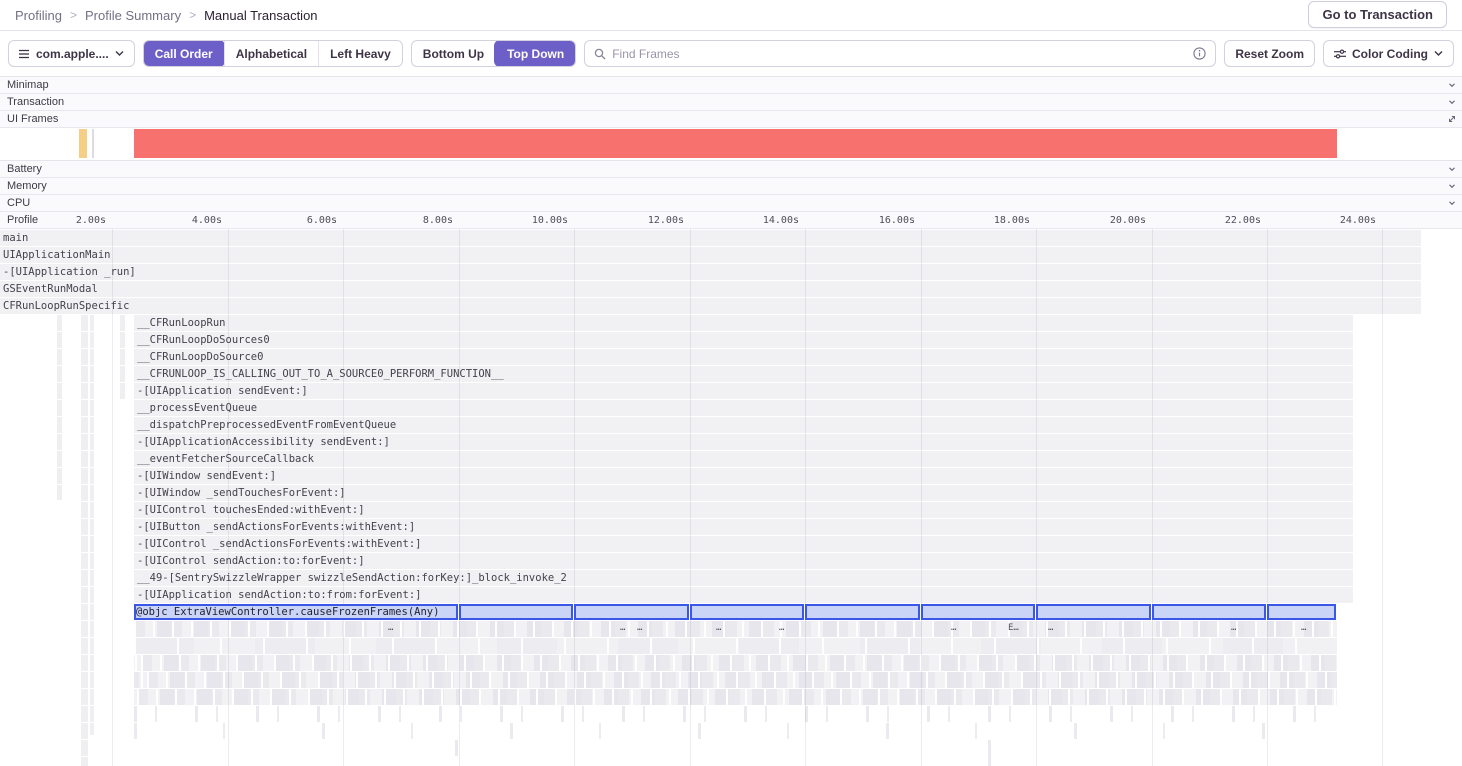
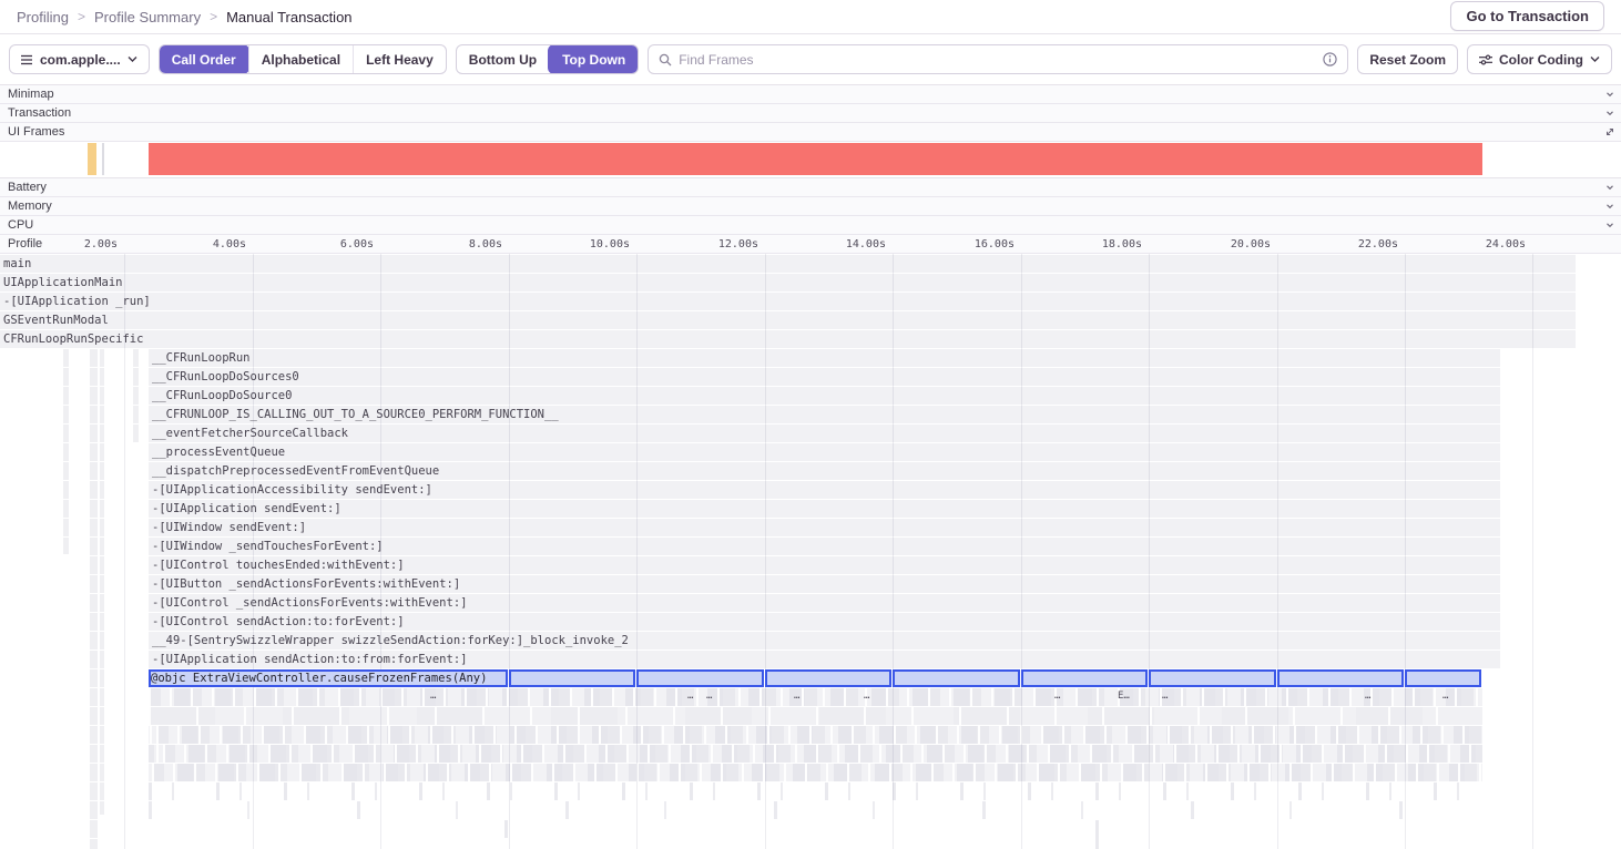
  Profiling
  >
  Profile Summary
  >
  Manual Transaction
  Go to Transaction
  com.apple....
  Call Order
  Alphabetical
  Left Heavy
  Bottom Up
  Top Down
  Find Frames
  Reset Zoom
  Color Coding
  Minimap
  Transaction
  UI Frames
  Battery
  Memory
  CPU
  Profile
  2.00s
  4.00s
  6.00s
  8.00s
  10.00s
  12.00s
  14.00s
  16.00s
  18.00s
  20.00s
  22.00s
  24.00s
  main
  UIApplicationMain
  -[UIApplication _run]
  GSEventRunModal
  CFRunLoopRunSpecific
  __CFRunLoopRun
  __CFRunLoopDoSources0
  __CFRunLoopDoSource0
  __CFRUNLOOP_IS_CALLING_OUT_TO_A_SOURCE0_PERFORM_FUNCTION__
- -[UIApplication sendEvent:]
+ __eventFetcherSourceCallback
  __processEventQueue
  __dispatchPreprocessedEventFromEventQueue
  -[UIApplicationAccessibility sendEvent:]
- __eventFetcherSourceCallback
+ -[UIApplication sendEvent:]
  -[UIWindow sendEvent:]
  -[UIWindow _sendTouchesForEvent:]
  -[UIControl touchesEnded:withEvent:]
  -[UIButton _sendActionsForEvents:withEvent:]
  -[UIControl _sendActionsForEvents:withEvent:]
  -[UIControl sendAction:to:forEvent:]
  __49-[SentrySwizzleWrapper swizzleSendAction:forKey:]_block_invoke_2
  -[UIApplication sendAction:to:from:forEvent:]
  @objc ExtraViewController.causeFrozenFrames(Any)
  …
  …
  …
  …
  …
  …
  E…
  …
  …
  …
